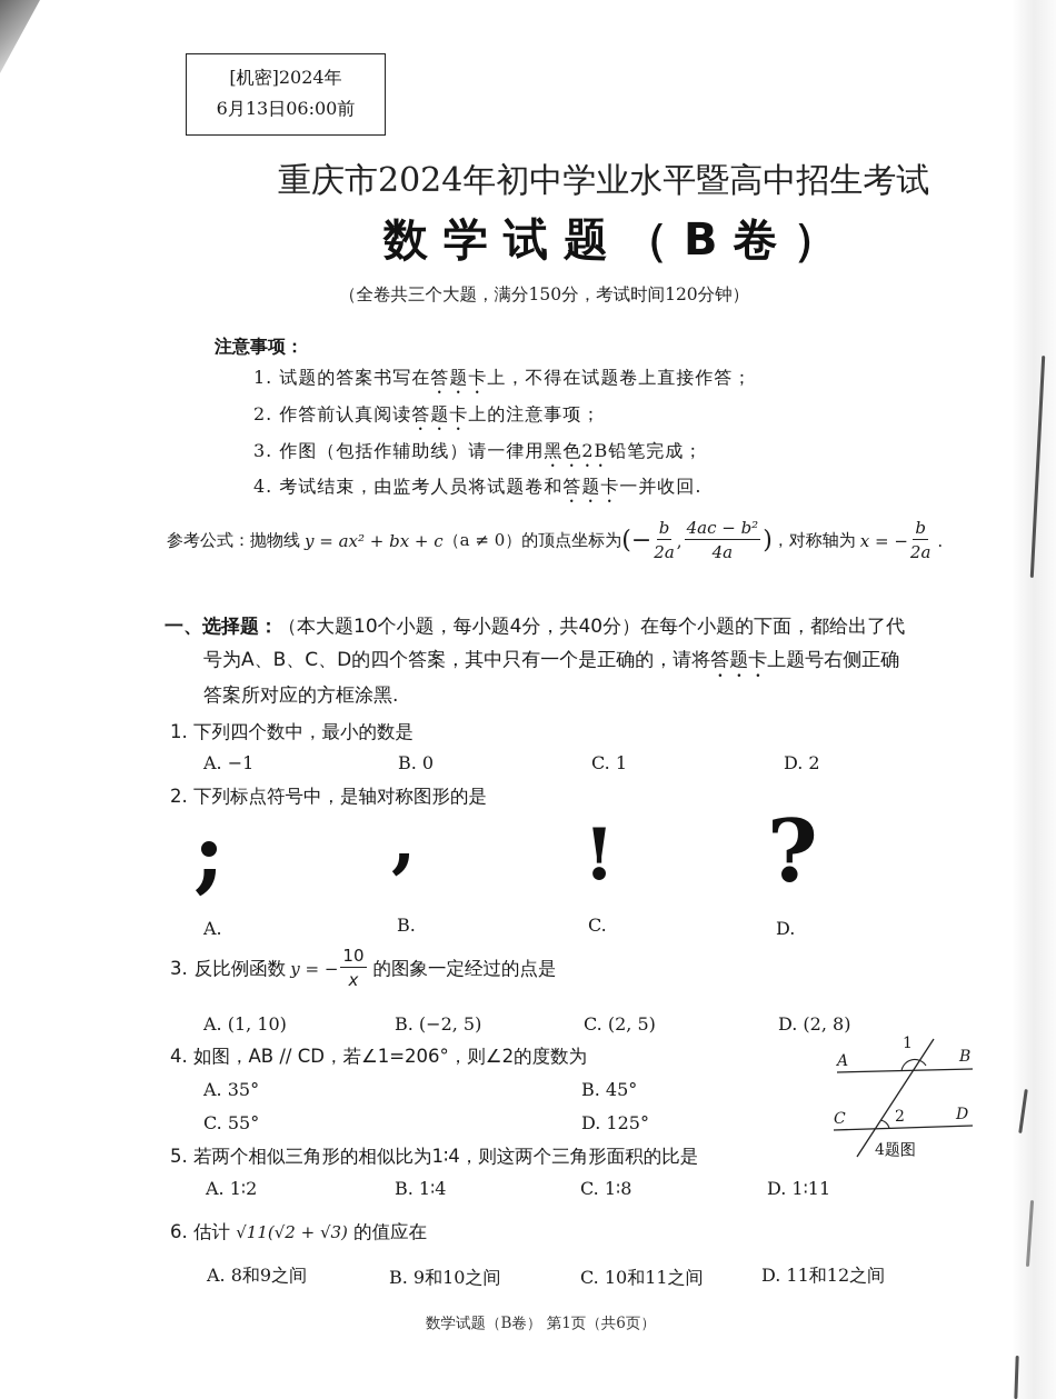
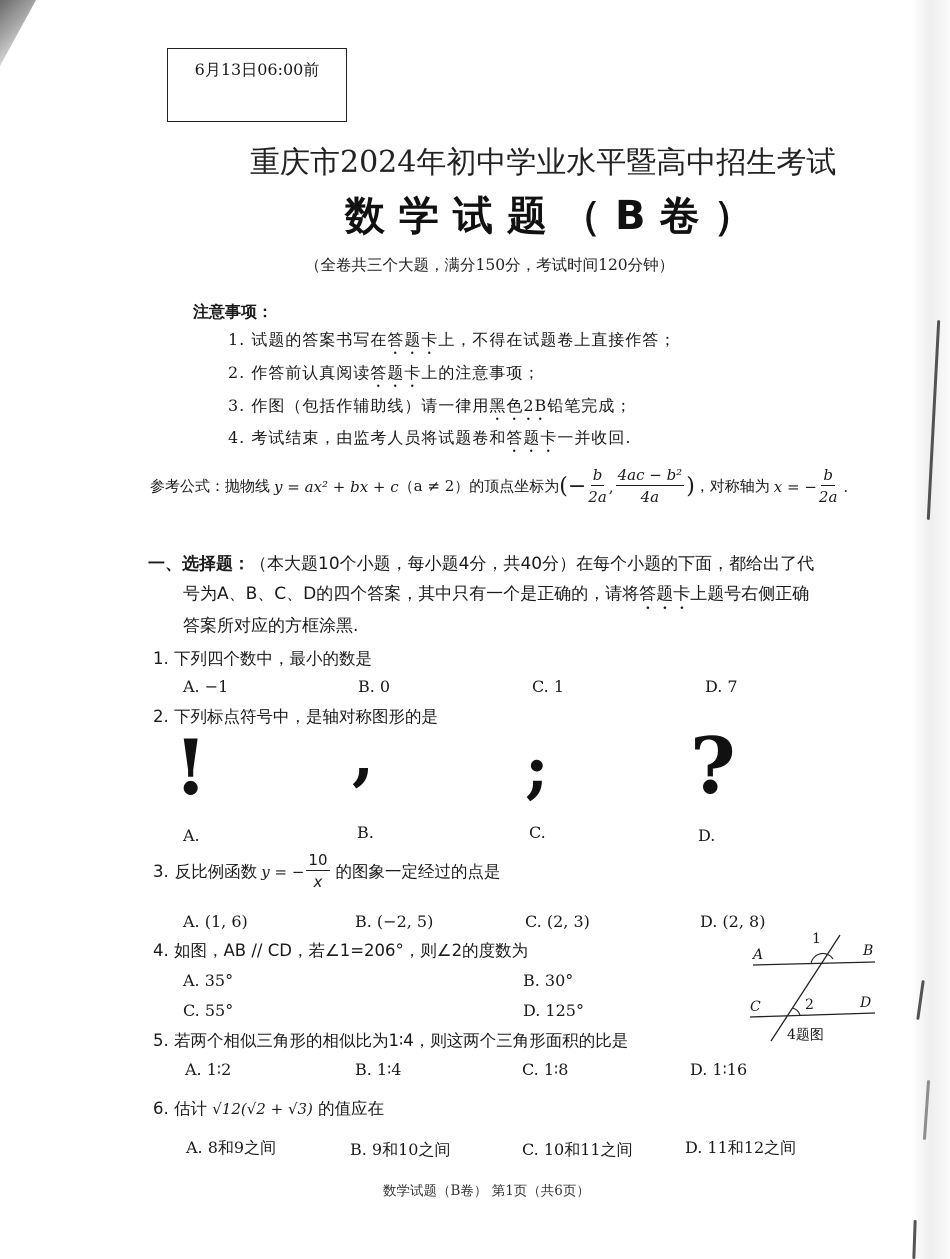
- [机密]2024年
  6月13日06:00前
  重庆市2024年初中学业水平暨高中招生考试
  数学试题（B卷）
  （全卷共三个大题，满分150分，考试时间120分钟）
  注意事项：
  1. 试题的答案书写在答题卡上，不得在试题卷上直接作答；
  2. 作答前认真阅读答题卡上的注意事项；
  3. 作图（包括作辅助线）请一律用黑色2B铅笔完成；
  4. 考试结束，由监考人员将试题卷和答题卡一并收回.
  参考公式：抛物线
  y = ax² + bx + c
- （a ≠ 0）
+ （a ≠ 2）
  的顶点坐标为
  (−
  b
  2a
  ,
  4ac − b²
  4a
  )
  ，对称轴为
  x = −
  b
  2a
  .
  一、选择题：（本大题10个小题，每小题4分，共40分）在每个小题的下面，都给出了代
  号为A、B、C、D的四个答案，其中只有一个是正确的，请将答题卡上题号右侧正确
  答案所对应的方框涂黑.
  1. 下列四个数中，最小的数是
  A. −1
  B. 0
  C. 1
- D. 2
+ D. 7
  2. 下列标点符号中，是轴对称图形的是
- ;
+ !
  ,
- !
+ ;
  ?
  A.
  B.
  C.
  D.
  3.
  反比例函数
  y = −
  10
  x
  的图象一定经过的点是
- A. (1, 10)
+ A. (1, 6)
  B. (−2, 5)
- C. (2, 5)
+ C. (2, 3)
  D. (2, 8)
  4. 如图，AB // CD，若∠1=206°，则∠2的度数为
  A. 35°
- B. 45°
+ B. 30°
  C. 55°
  D. 125°
  A
  B
  C
  D
  1
  2
  4题图
  5. 若两个相似三角形的相似比为1∶4，则这两个三角形面积的比是
  A. 1∶2
  B. 1∶4
  C. 1∶8
- D. 1∶11
+ D. 1∶16
- 6. 估计 √11(√2 + √3) 的值应在
+ 6. 估计 √12(√2 + √3) 的值应在
  A. 8和9之间
  B. 9和10之间
  C. 10和11之间
  D. 11和12之间
  数学试题（B卷） 第1页（共6页）
